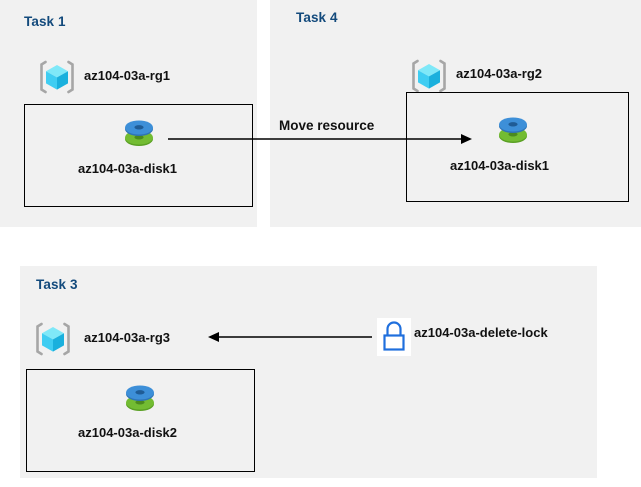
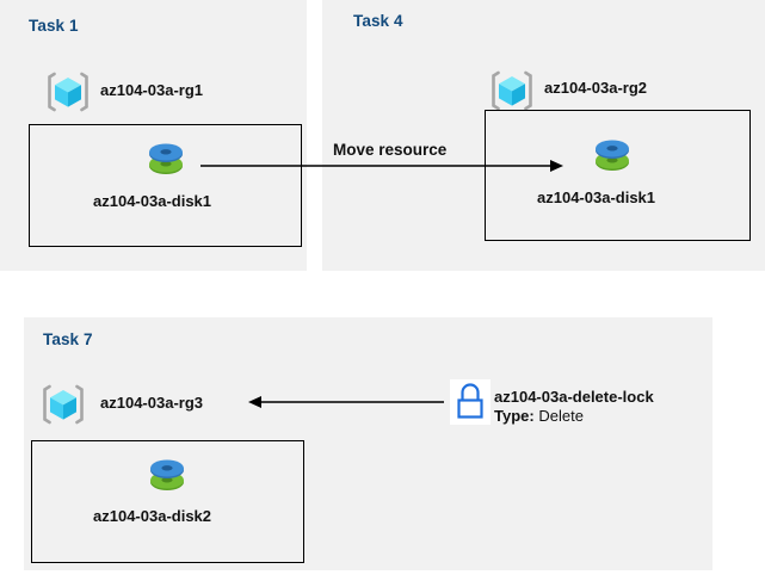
  Task 1
  az104-03a-rg1
  az104-03a-disk1
  Task 4
  az104-03a-rg2
  az104-03a-disk1
  Move resource
- Task 3
+ Task 7
  az104-03a-rg3
  az104-03a-disk2
  az104-03a-delete-lock
+ Type: Delete
